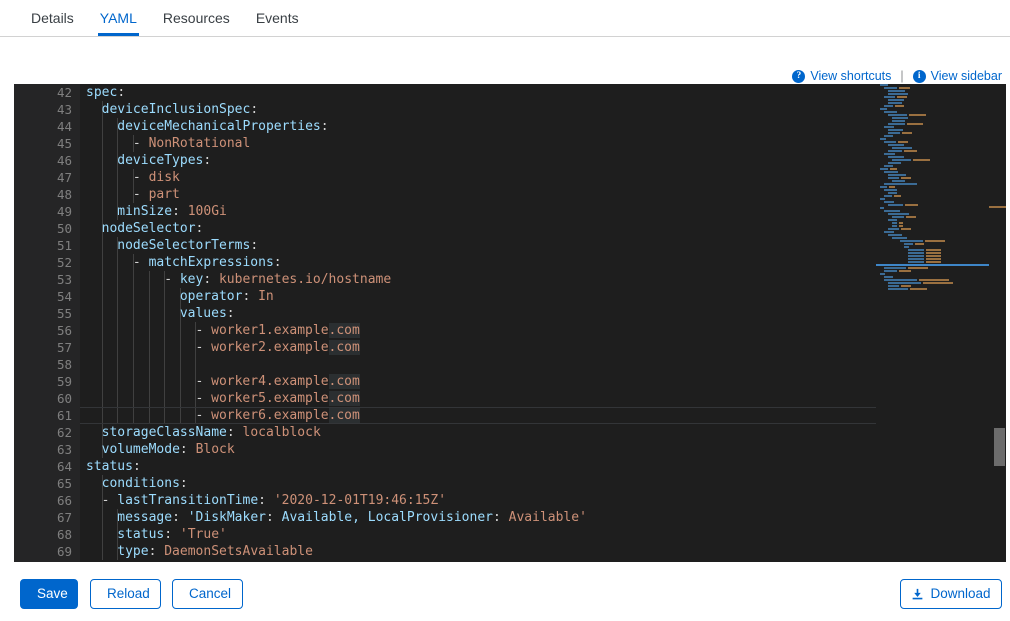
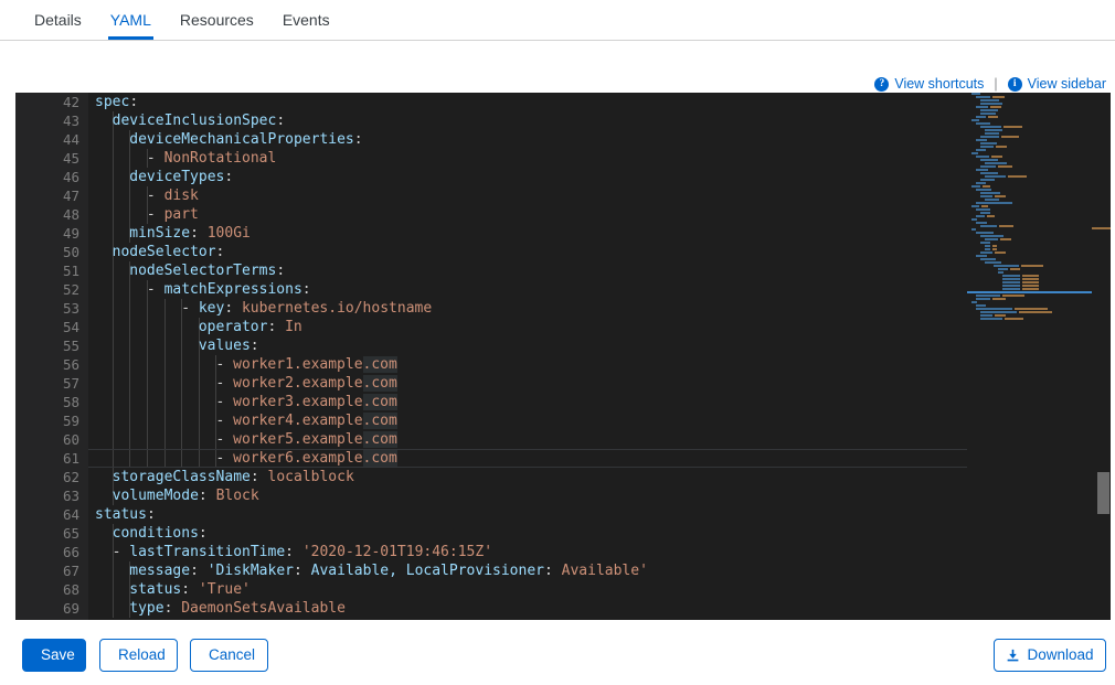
  Details
  YAML
  Resources
  Events
  ?
  View shortcuts
  |
  i
  View sidebar
  42
  spec:
  43
  deviceInclusionSpec:
  44
  deviceMechanicalProperties:
  45
  - NonRotational
  46
  deviceTypes:
  47
  - disk
  48
  - part
  49
  minSize: 100Gi
  50
  nodeSelector:
  51
  nodeSelectorTerms:
  52
  - matchExpressions:
  53
  - key: kubernetes.io/hostname
  54
  operator: In
  55
  values:
  56
  - worker1.example.com
  57
  - worker2.example.com
  58
+ - worker3.example.com
  59
  - worker4.example.com
  60
  - worker5.example.com
  61
  - worker6.example.com
  62
  storageClassName: localblock
  63
  volumeMode: Block
  64
  status:
  65
  conditions:
  66
  - lastTransitionTime: '2020-12-01T19:46:15Z'
  67
  message: 'DiskMaker: Available, LocalProvisioner: Available'
  68
  status: 'True'
  69
  type: DaemonSetsAvailable
  Save
  Reload
  Cancel
  Download
